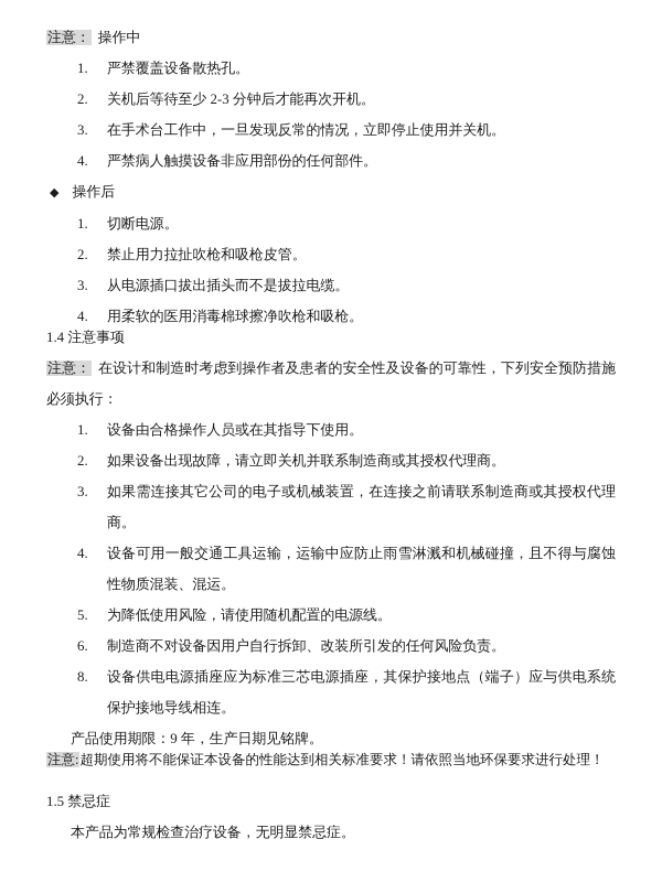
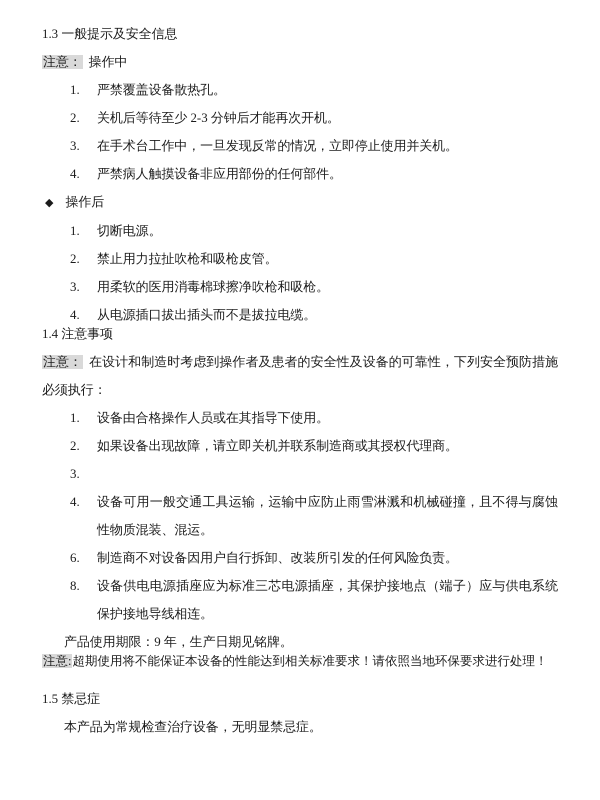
+ 1.3 一般提示及安全信息
  注意： 操作中
  1.
  严禁覆盖设备散热孔。
  2.
  关机后等待至少 2-3 分钟后才能再次开机。
  3.
  在手术台工作中，一旦发现反常的情况，立即停止使用并关机。
  4.
  严禁病人触摸设备非应用部份的任何部件。
  ◆ 操作后
  1.
  切断电源。
  2.
  禁止用力拉扯吹枪和吸枪皮管。
  3.
- 从电源插口拔出插头而不是拔拉电缆。
+ 用柔软的医用消毒棉球擦净吹枪和吸枪。
  4.
- 用柔软的医用消毒棉球擦净吹枪和吸枪。
+ 从电源插口拔出插头而不是拔拉电缆。
  1.4 注意事项
  注意： 在设计和制造时考虑到操作者及患者的安全性及设备的可靠性，下列安全预防措施必须执行：
  1.
  设备由合格操作人员或在其指导下使用。
  2.
  如果设备出现故障，请立即关机并联系制造商或其授权代理商。
  3.
- 如果需连接其它公司的电子或机械装置，在连接之前请联系制造商或其授权代理商。
  4.
  设备可用一般交通工具运输，运输中应防止雨雪淋溅和机械碰撞，且不得与腐蚀性物质混装、混运。
- 5.
- 为降低使用风险，请使用随机配置的电源线。
  6.
  制造商不对设备因用户自行拆卸、改装所引发的任何风险负责。
  8.
  设备供电电源插座应为标准三芯电源插座，其保护接地点（端子）应与供电系统保护接地导线相连。
  产品使用期限：9 年，生产日期见铭牌。
  注意:超期使用将不能保证本设备的性能达到相关标准要求！请依照当地环保要求进行处理！
  1.5 禁忌症
  本产品为常规检查治疗设备，无明显禁忌症。
